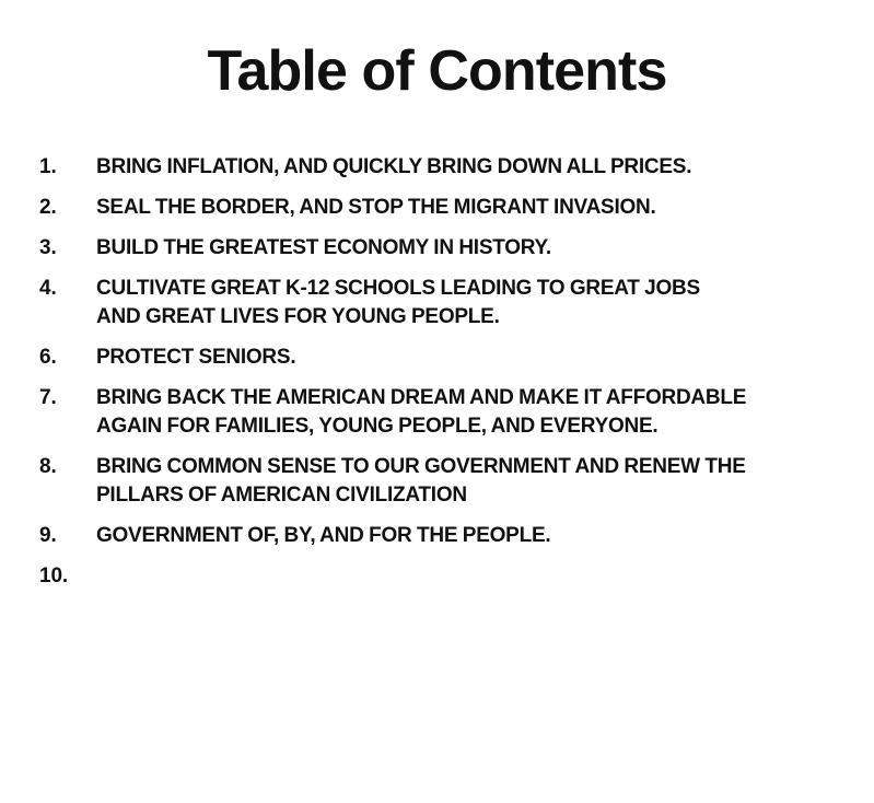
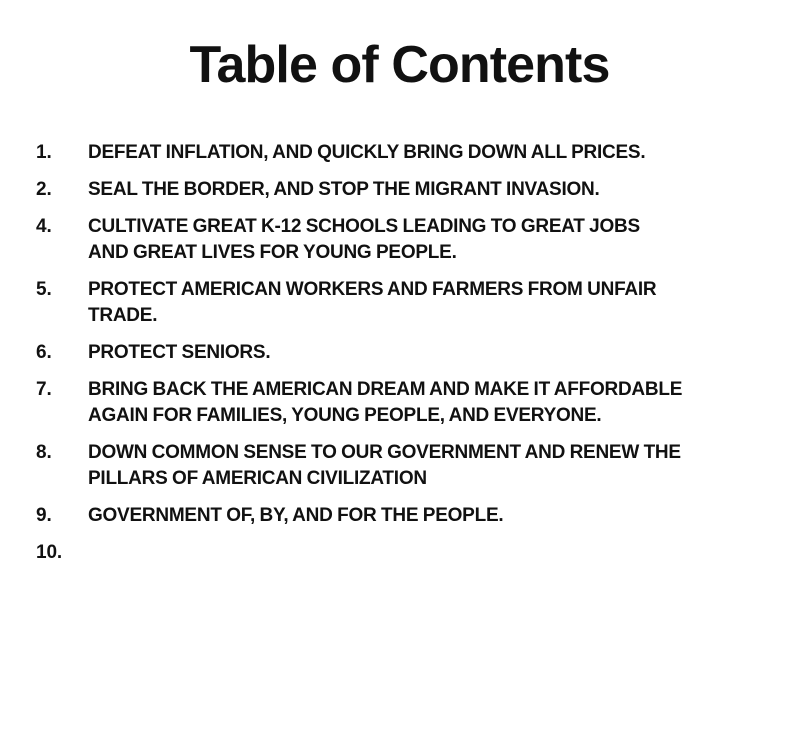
  Table of Contents
  1.
- BRING INFLATION, AND QUICKLY BRING DOWN ALL PRICES.
+ DEFEAT INFLATION, AND QUICKLY BRING DOWN ALL PRICES.
  2.
  SEAL THE BORDER, AND STOP THE MIGRANT INVASION.
- 3.
- BUILD THE GREATEST ECONOMY IN HISTORY.
  4.
  CULTIVATE GREAT K-12 SCHOOLS LEADING TO GREAT JOBS AND GREAT LIVES FOR YOUNG PEOPLE.
+ 5.
+ PROTECT AMERICAN WORKERS AND FARMERS FROM UNFAIR TRADE.
  6.
  PROTECT SENIORS.
  7.
  BRING BACK THE AMERICAN DREAM AND MAKE IT AFFORDABLE AGAIN FOR FAMILIES, YOUNG PEOPLE, AND EVERYONE.
  8.
- BRING COMMON SENSE TO OUR GOVERNMENT AND RENEW THE PILLARS OF AMERICAN CIVILIZATION
+ DOWN COMMON SENSE TO OUR GOVERNMENT AND RENEW THE PILLARS OF AMERICAN CIVILIZATION
  9.
  GOVERNMENT OF, BY, AND FOR THE PEOPLE.
  10.
